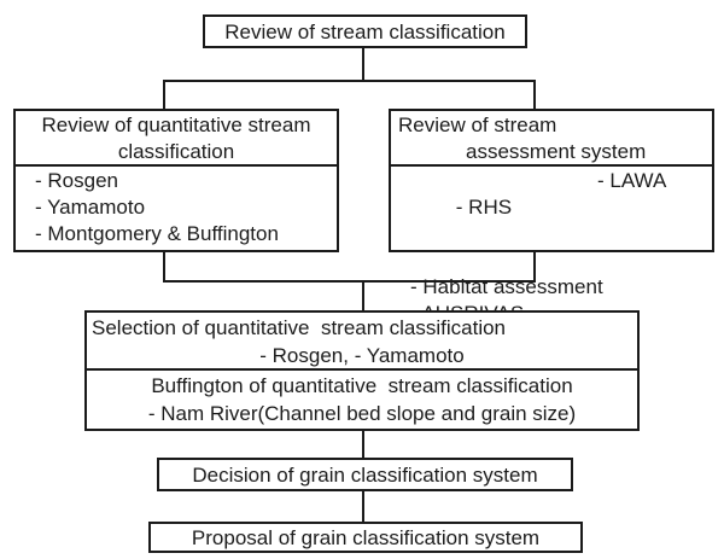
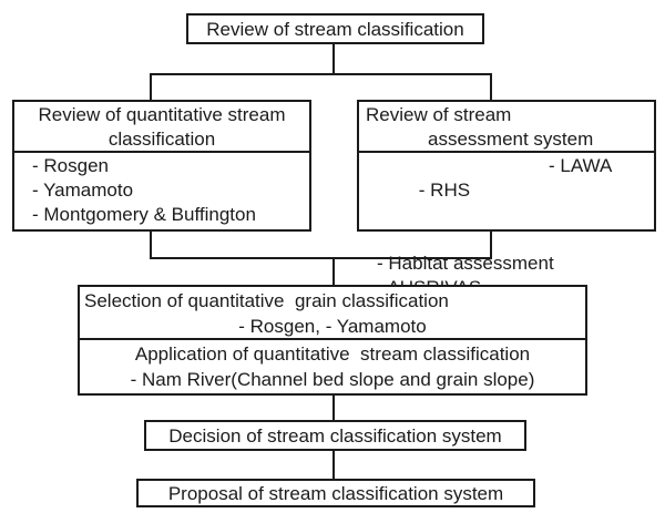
  Review of stream classification
  Review of quantitative stream
  classification
  - Rosgen
  - Yamamoto
  - Montgomery & Buffington
  Review of stream
  assessment system
  - RHS
  - LAWA
  - Habitat assessment
- Selection of quantitative stream classification
+ Selection of quantitative grain classification
  - Rosgen, - Yamamoto
- Buffington of quantitative stream classification
+ Application of quantitative stream classification
- - Nam River(Channel bed slope and grain size)
+ - Nam River(Channel bed slope and grain slope)
- Decision of grain classification system
+ Decision of stream classification system
- Proposal of grain classification system
+ Proposal of stream classification system
